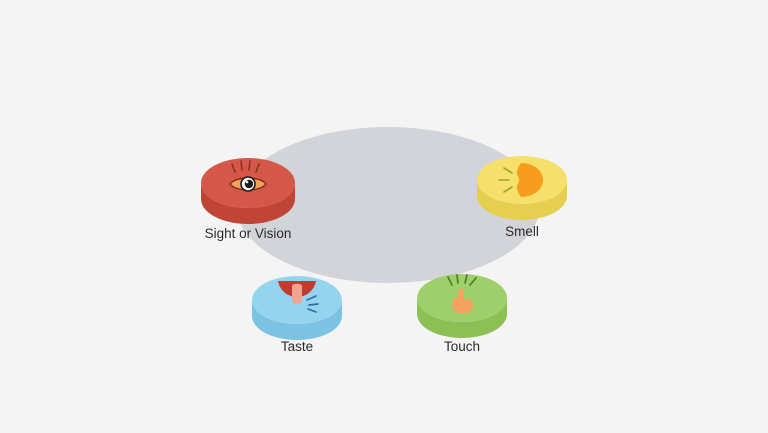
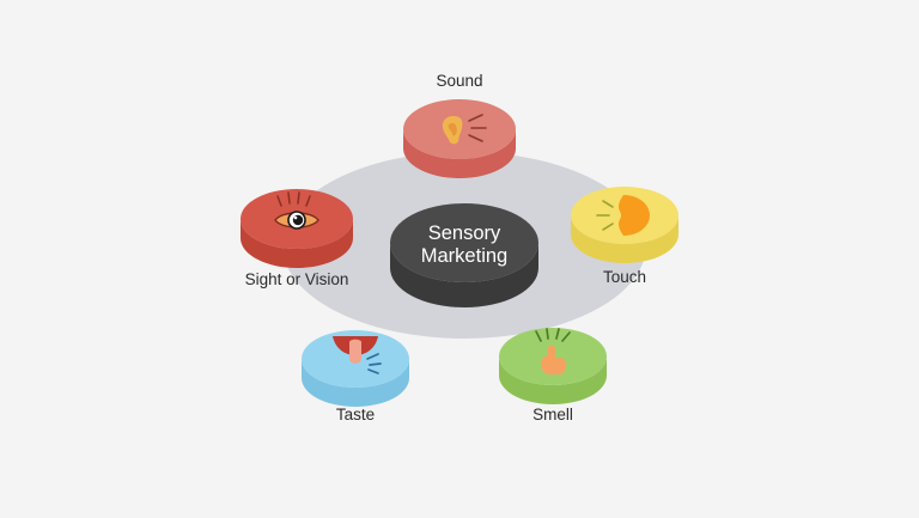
+ Sound
  Sight or Vision
- Smell
+ Touch
  Taste
- Touch
+ Smell
+ Sensory
+ Marketing
